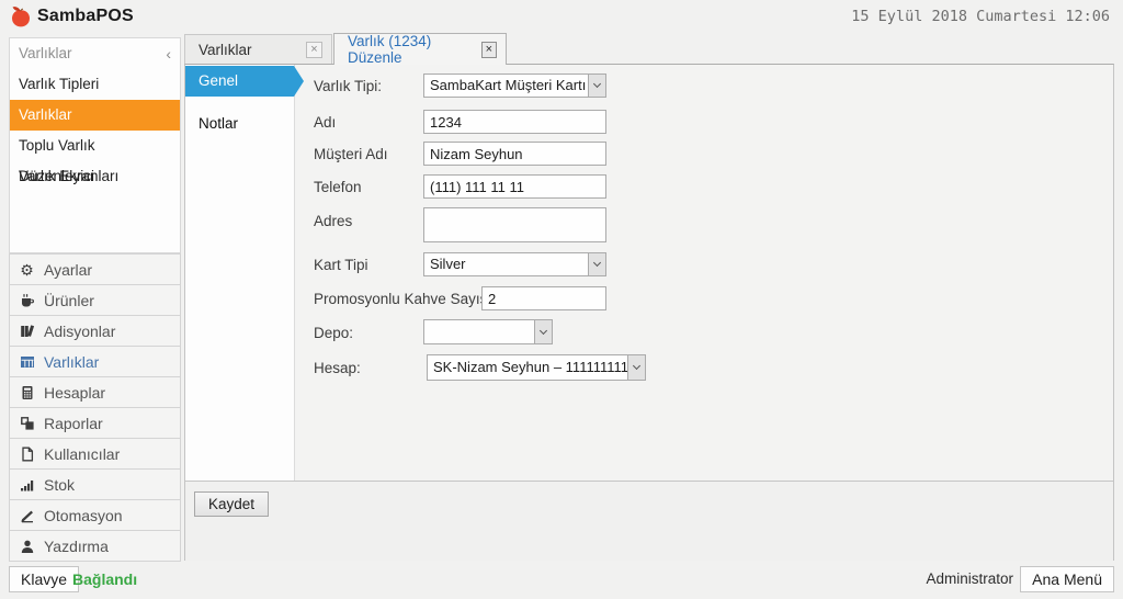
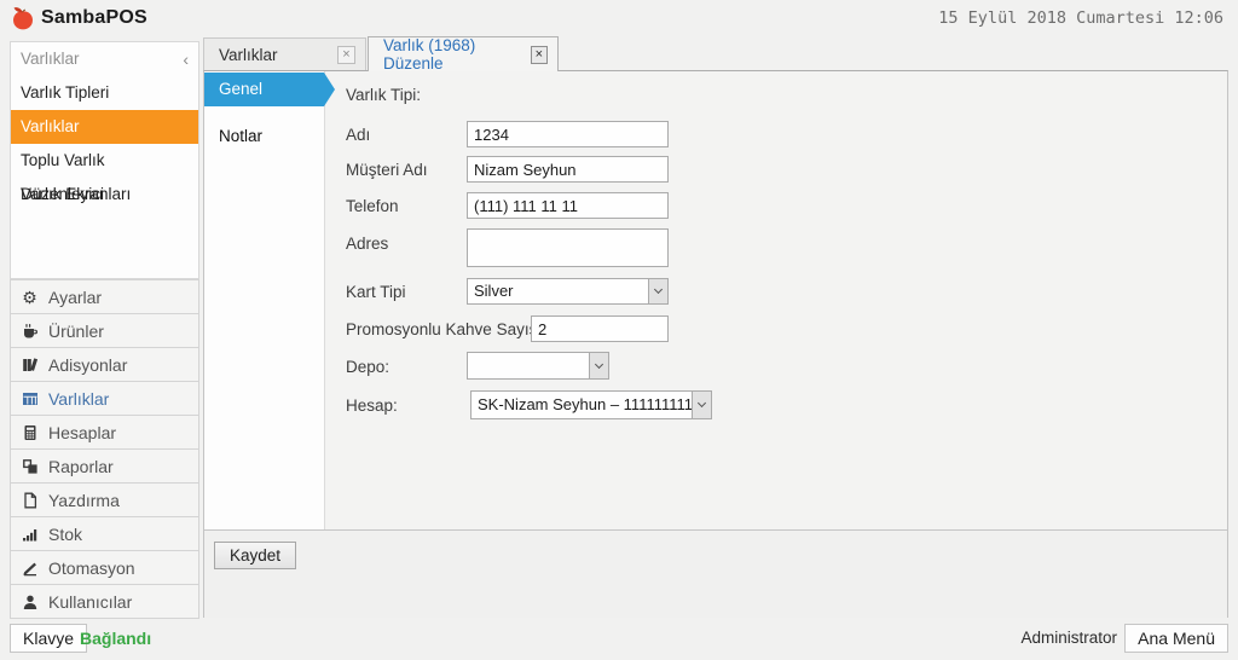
  SambaPOS
  15 Eylül 2018 Cumartesi 12:06
  Varlıklar
  Varlık Tipleri
  Varlıklar
  Toplu Varlık Düzenleyici
  Varlık Ekranları
  ⚙
  Ayarlar
  Ürünler
  Adisyonlar
  Varlıklar
  Hesaplar
  Raporlar
- Kullanıcılar
+ Yazdırma
  Stok
  Otomasyon
- Yazdırma
+ Kullanıcılar
  Varlıklar
- Varlık (1234) Düzenle
+ Varlık (1968) Düzenle
  Genel
  Notlar
  Varlık Tipi:
- SambaKart Müşteri Kartı
  Adı
  1234
  Müşteri Adı
  Nizam Seyhun
  Telefon
  (111) 111 11 11
  Adres
  Kart Tipi
  Silver
  Promosyonlu Kahve Sayı
  2
  Depo:
  Hesap:
  SK-Nizam Seyhun – 111111111
  Kaydet
  Klavye
  Bağlandı
  Administrator
  Ana Menü
